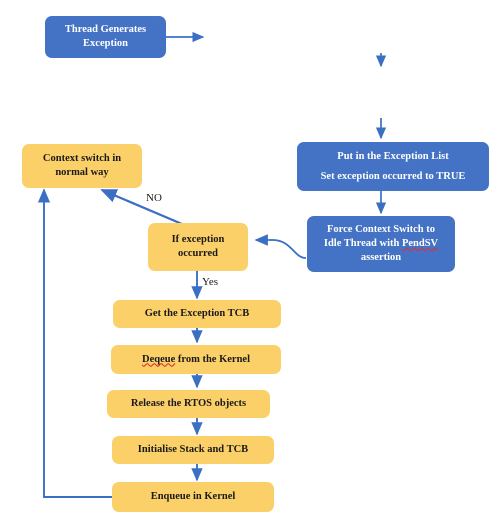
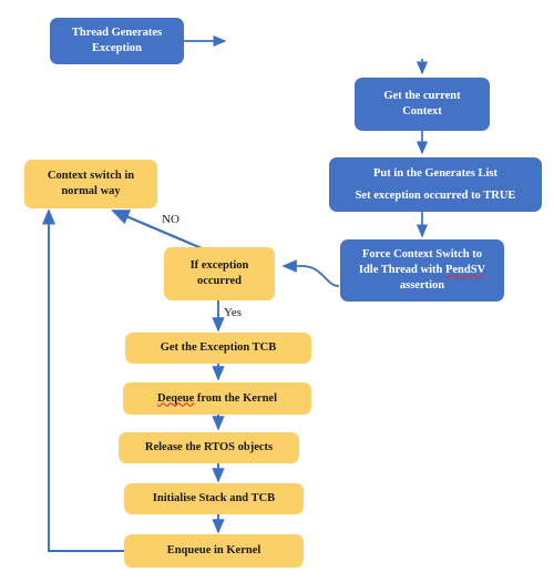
  Thread Generates
  Exception
+ Get the current
+ Context
- Put in the Exception List
+ Put in the Generates List
  Set exception occurred to TRUE
  Force Context Switch to
  Idle Thread with PendSV
  assertion
  Context switch in
  normal way
  If exception
  occurred
  Get the Exception TCB
  Deqeue from the Kernel
  Release the RTOS objects
  Initialise Stack and TCB
  Enqueue in Kernel
  NO
  Yes
